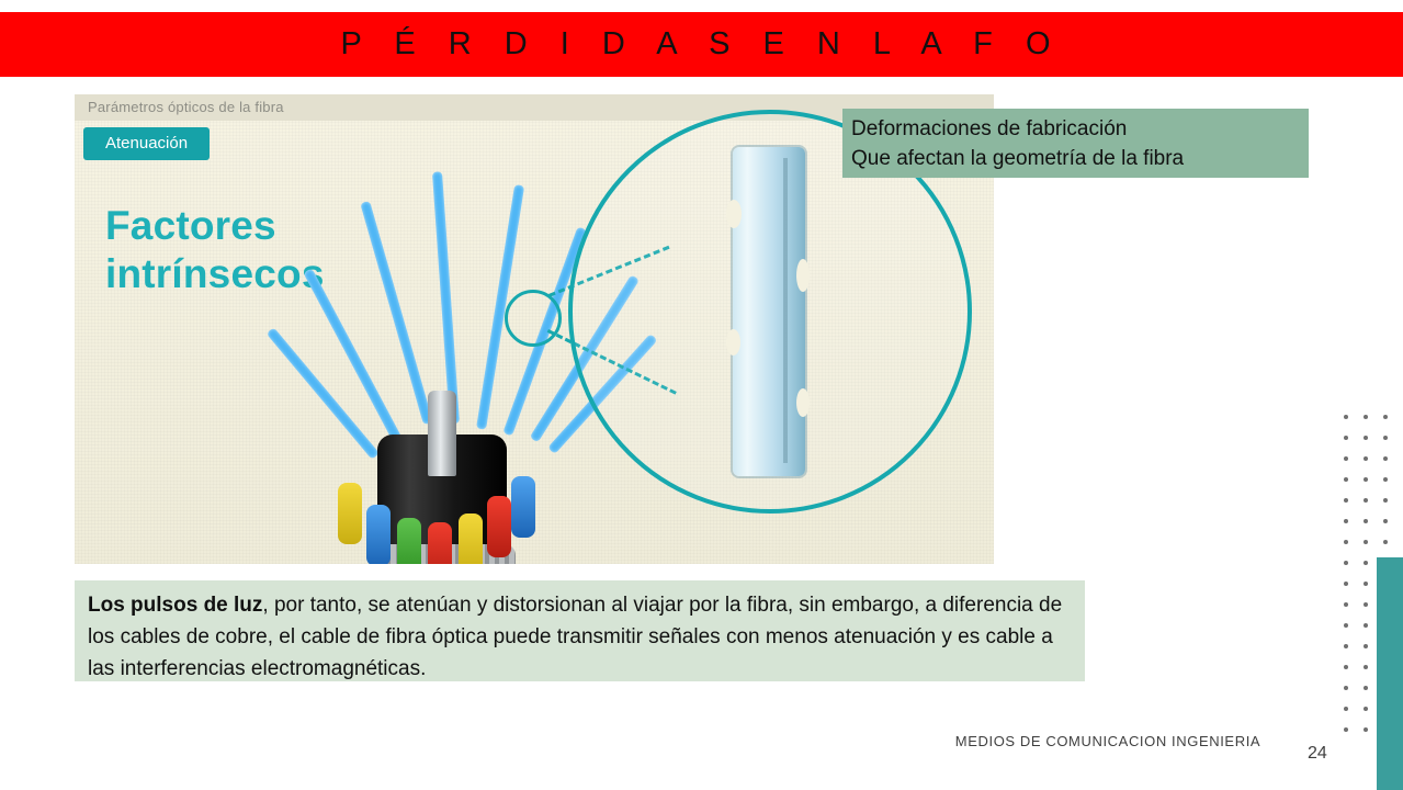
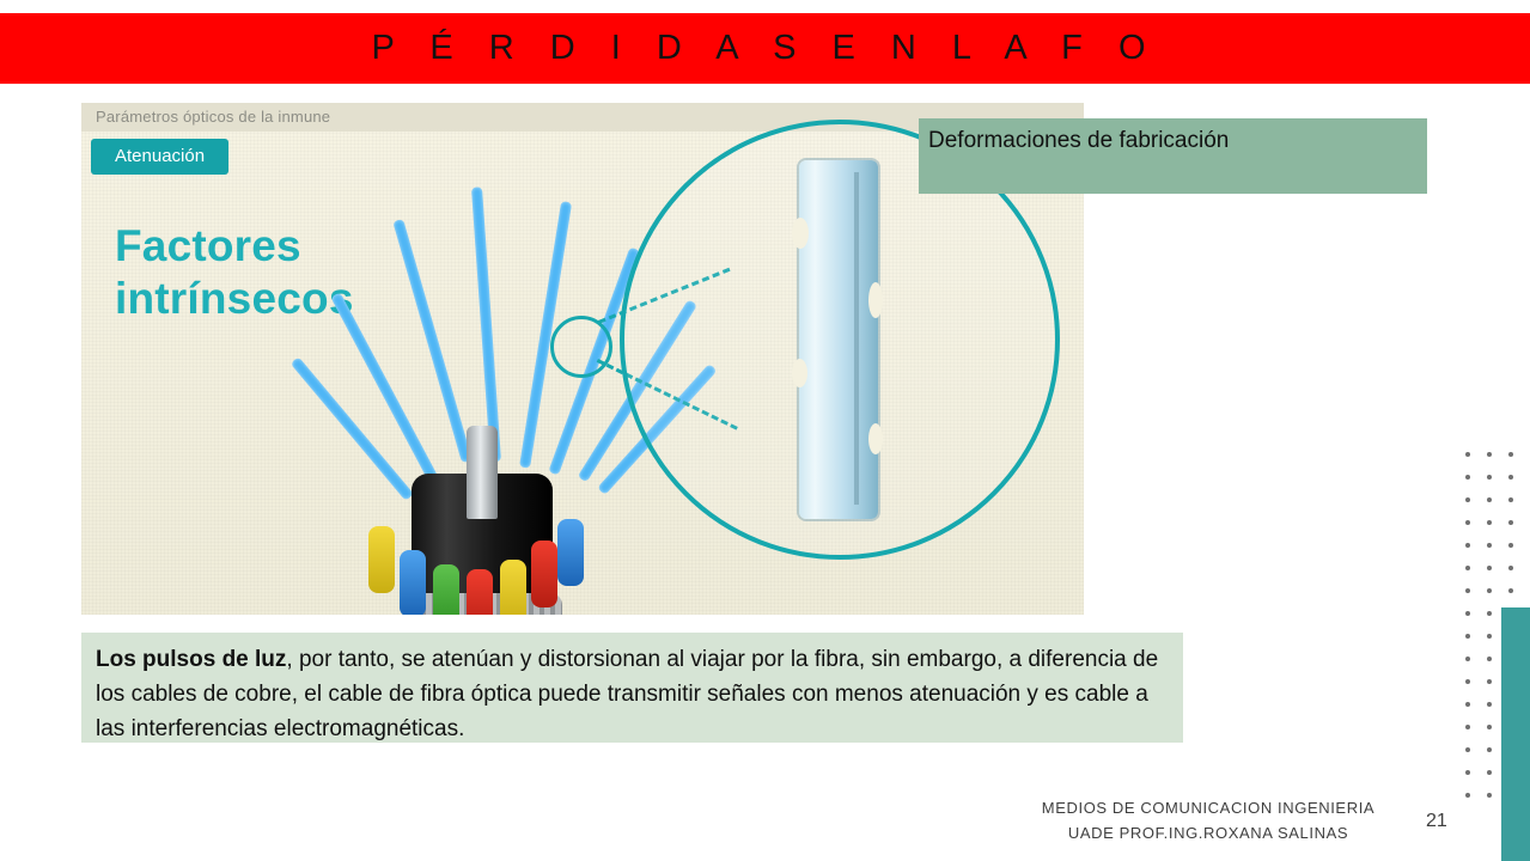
  P É R D I D A S E N L A F O
- Parámetros ópticos de la fibra
+ Parámetros ópticos de la inmune
  Atenuación
  Factores
  intrínseco
  Deformaciones de fabricación
- Que afectan la geometría de la fibra
  Los pulsos de luz, por tanto, se atenúan y distorsionan al viajar por la fibra, sin embargo, a diferencia de los cables de cobre, el cable de fibra óptica puede transmitir señales con menos atenuación y es cable a las interferencias electromagnéticas.
  MEDIOS DE COMUNICACION INGENIERIA
+ UADE PROF.ING.ROXANA SALINAS
- 24
+ 21
